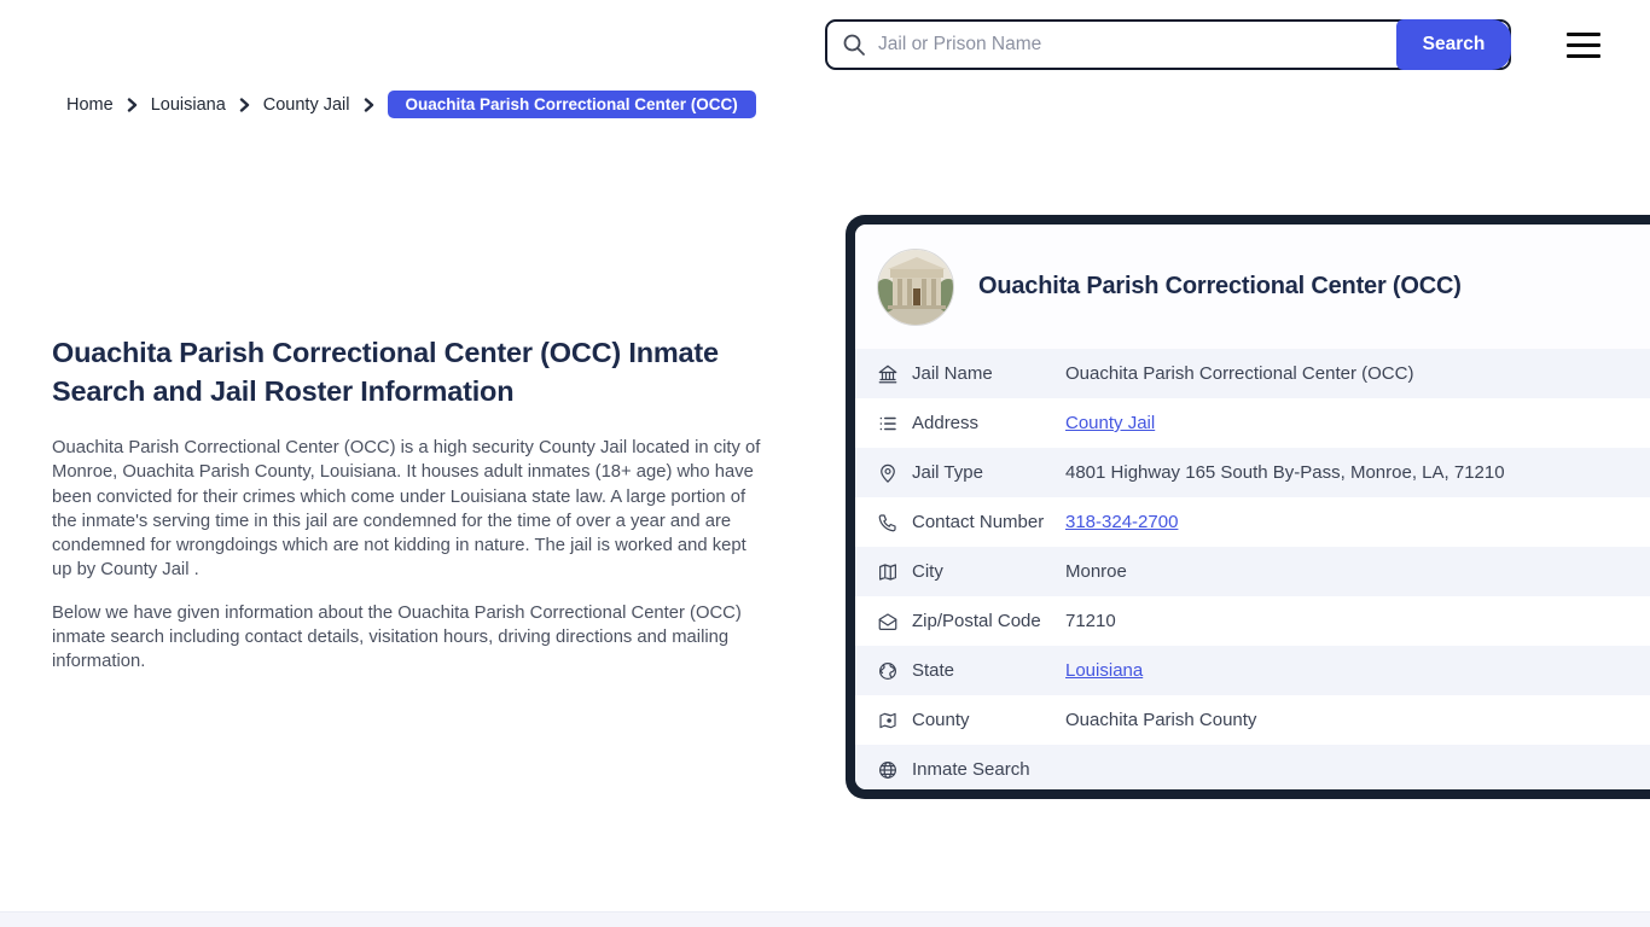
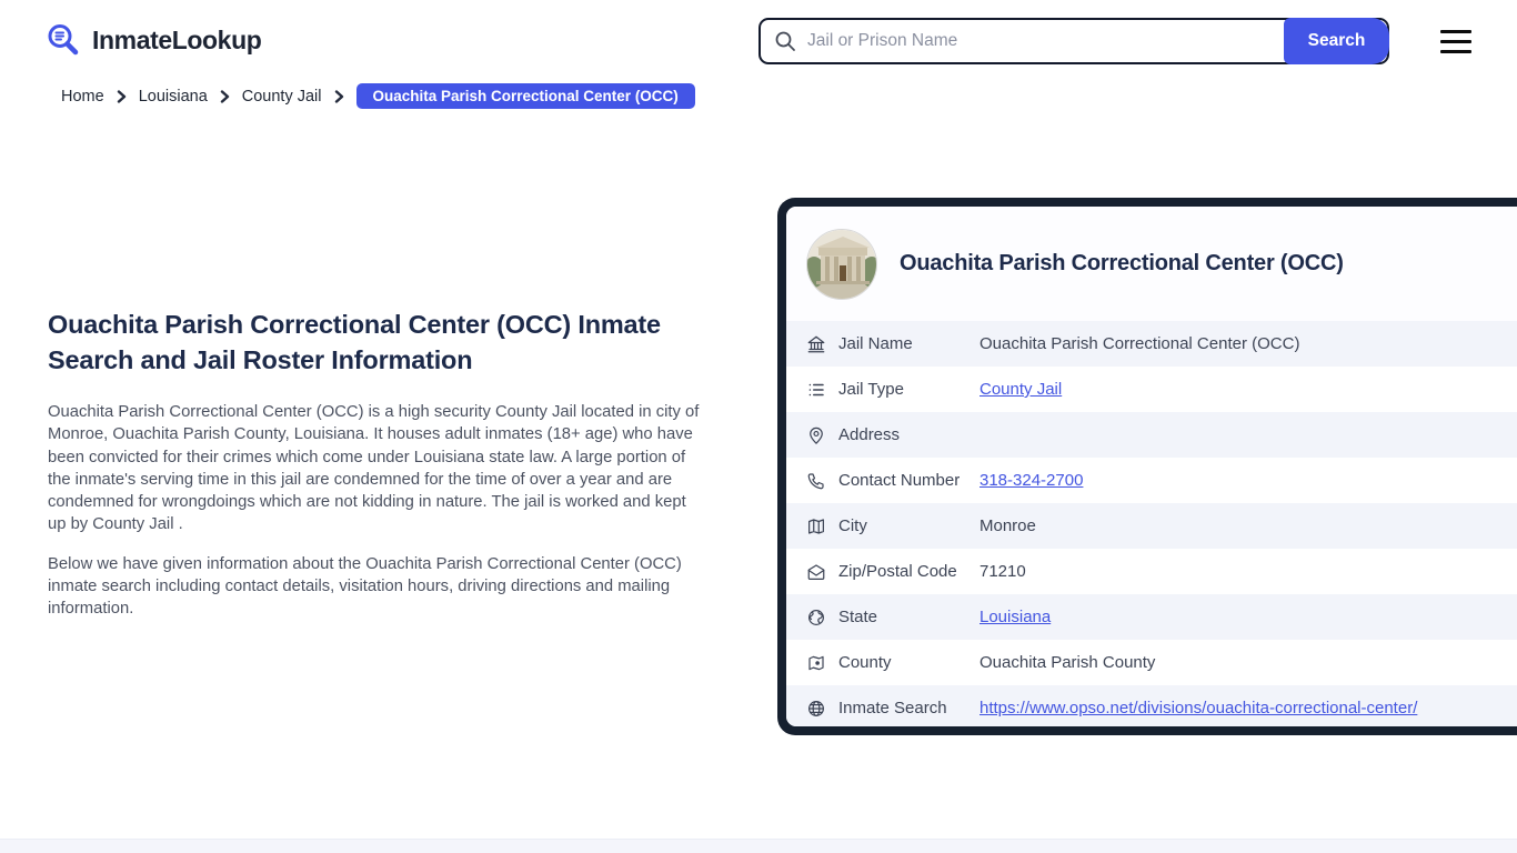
+ InmateLookup
  Jail or Prison Name
  Search
  Home
  Louisiana
  County Jail
  Ouachita Parish Correctional Center (OCC)
  Ouachita Parish Correctional Center (OCC) Inmate Search and Jail Roster Information
  Ouachita Parish Correctional Center (OCC) is a high security County Jail located in city of Monroe, Ouachita Parish County, Louisiana. It houses adult inmates (18+ age) who have been convicted for their crimes which come under Louisiana state law. A large portion of the inmate's serving time in this jail are condemned for the time of over a year and are condemned for wrongdoings which are not kidding in nature. The jail is worked and kept up by County Jail .
  Below we have given information about the Ouachita Parish Correctional Center (OCC) inmate search including contact details, visitation hours, driving directions and mailing information.
  Ouachita Parish Correctional Center (OCC)
  Jail Name
  Ouachita Parish Correctional Center (OCC)
- Address
+ Jail Type
  County Jail
- Jail Type
+ Address
- 4801 Highway 165 South By-Pass, Monroe, LA, 71210
  Contact Number
  318-324-2700
  City
  Monroe
  Zip/Postal Code
  71210
  State
  Louisiana
  County
  Ouachita Parish County
  Inmate Search
+ https://www.opso.net/divisions/ouachita-correctional-center/
